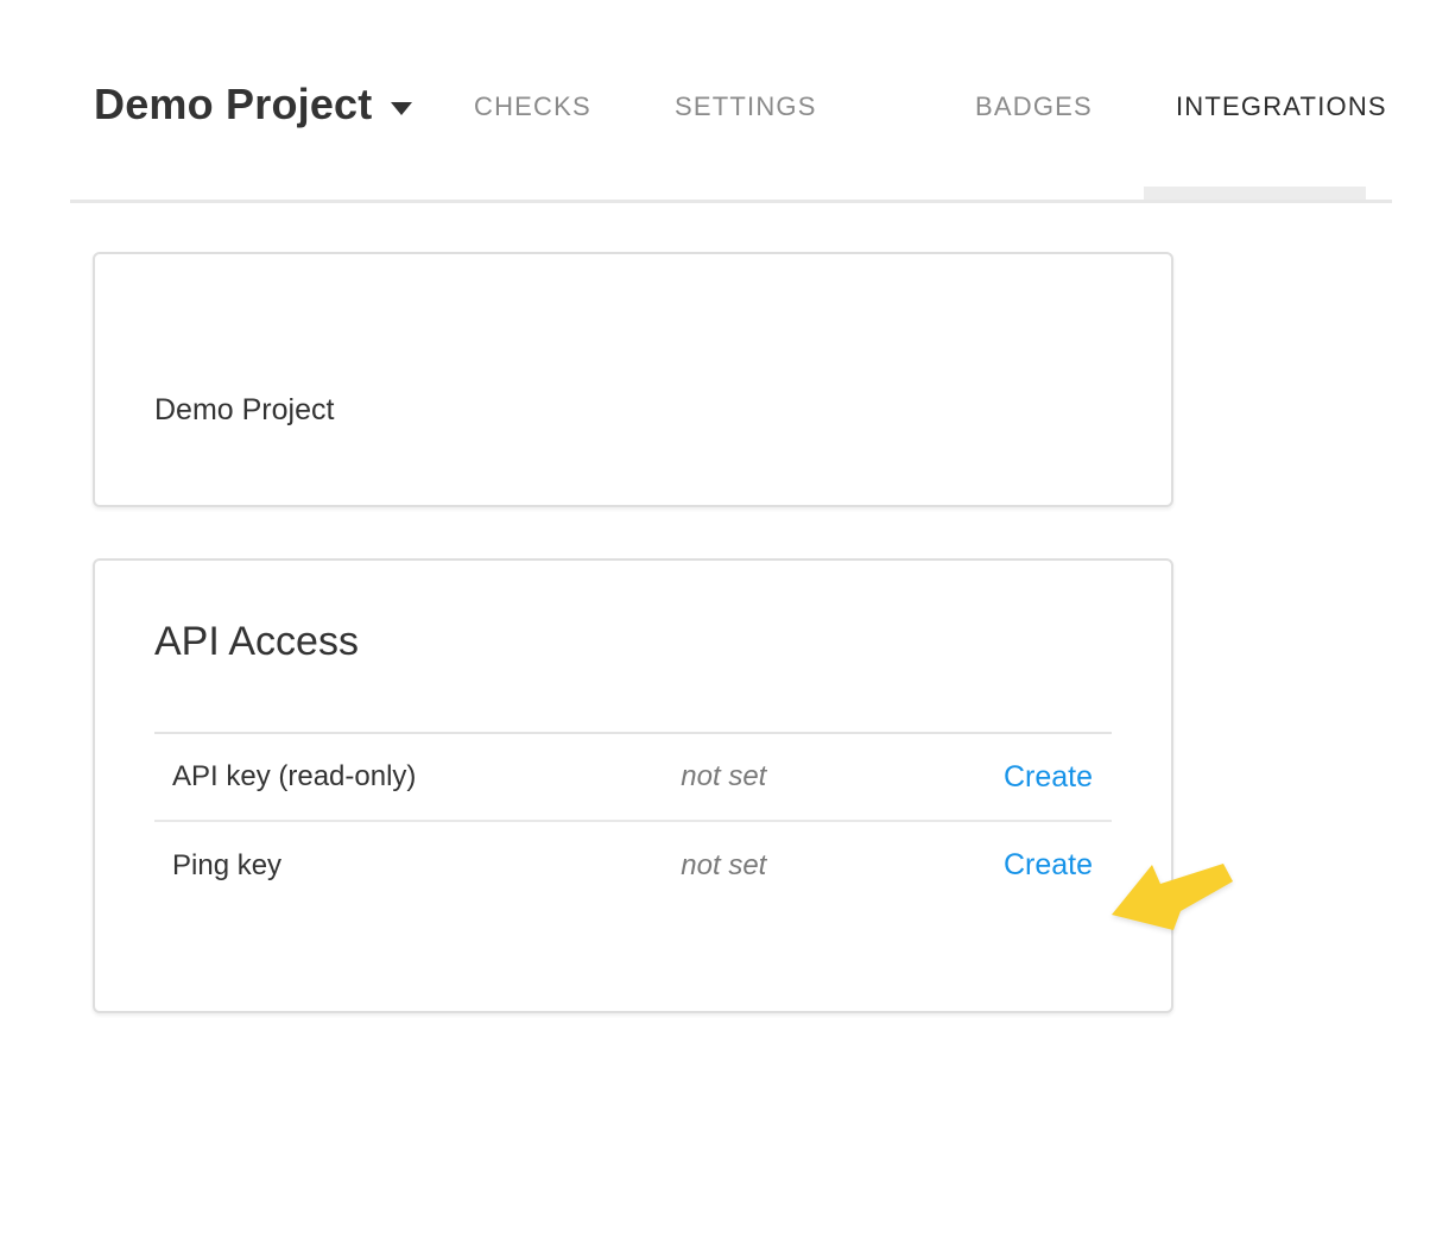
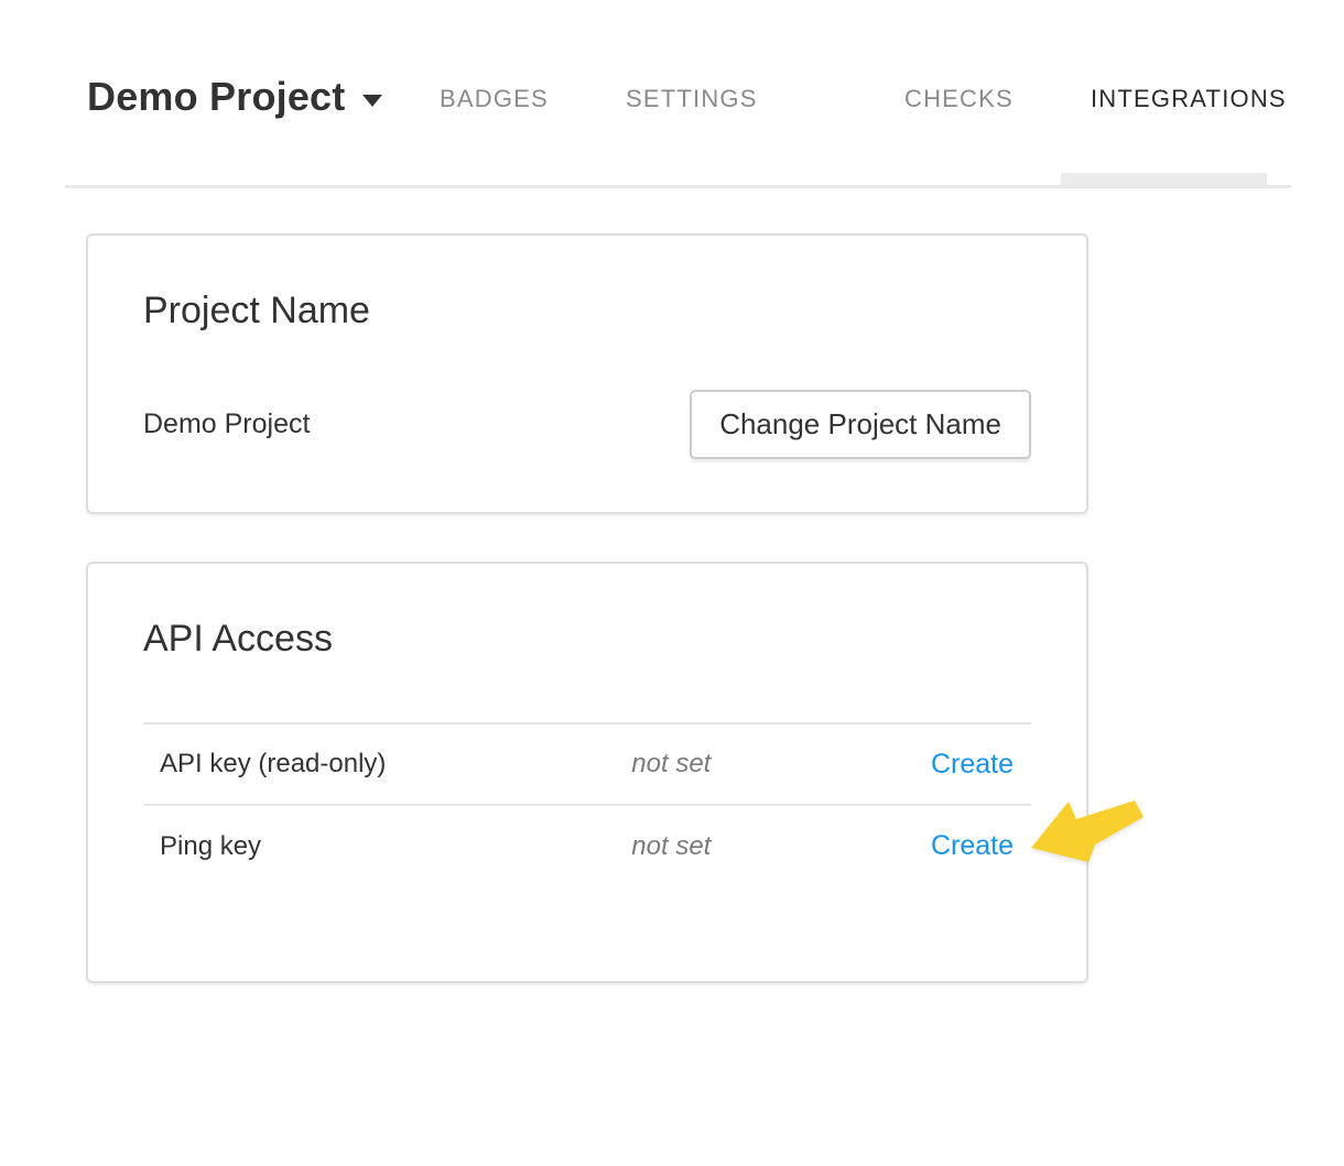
  Demo Project
- CHECKS
+ BADGES
  SETTINGS
- BADGES
+ CHECKS
  INTEGRATIONS
+ Project Name
  Demo Project
+ Change Project Name
  API Access
  API key (read-only)	not set	Create
  Ping key	not set	Create
